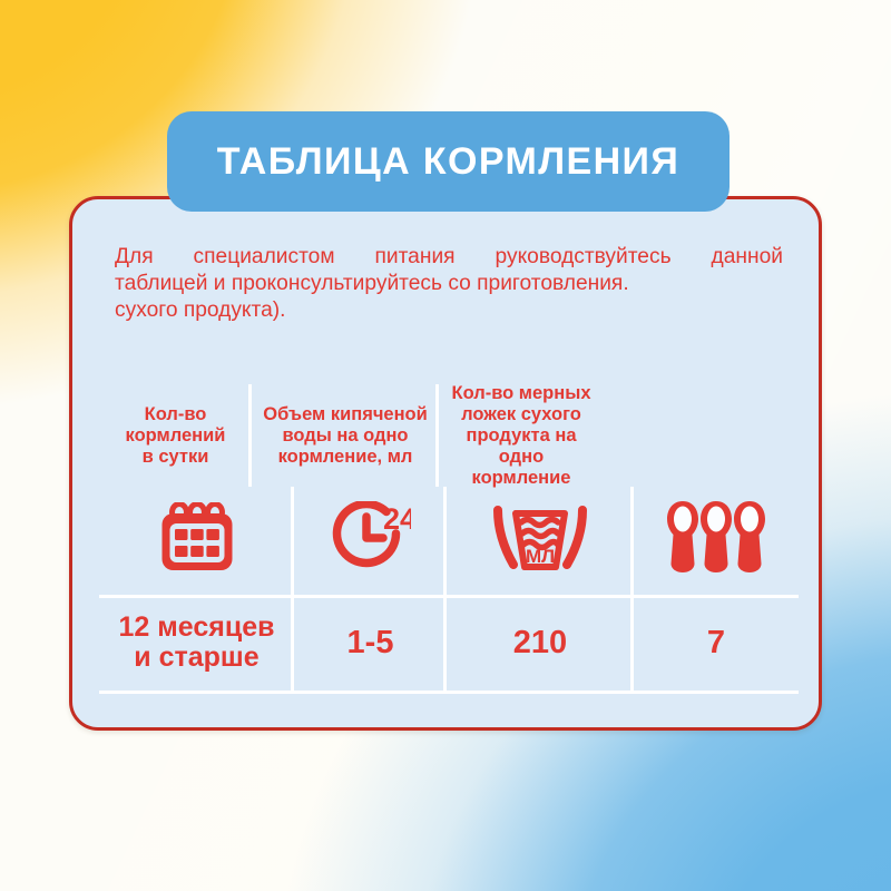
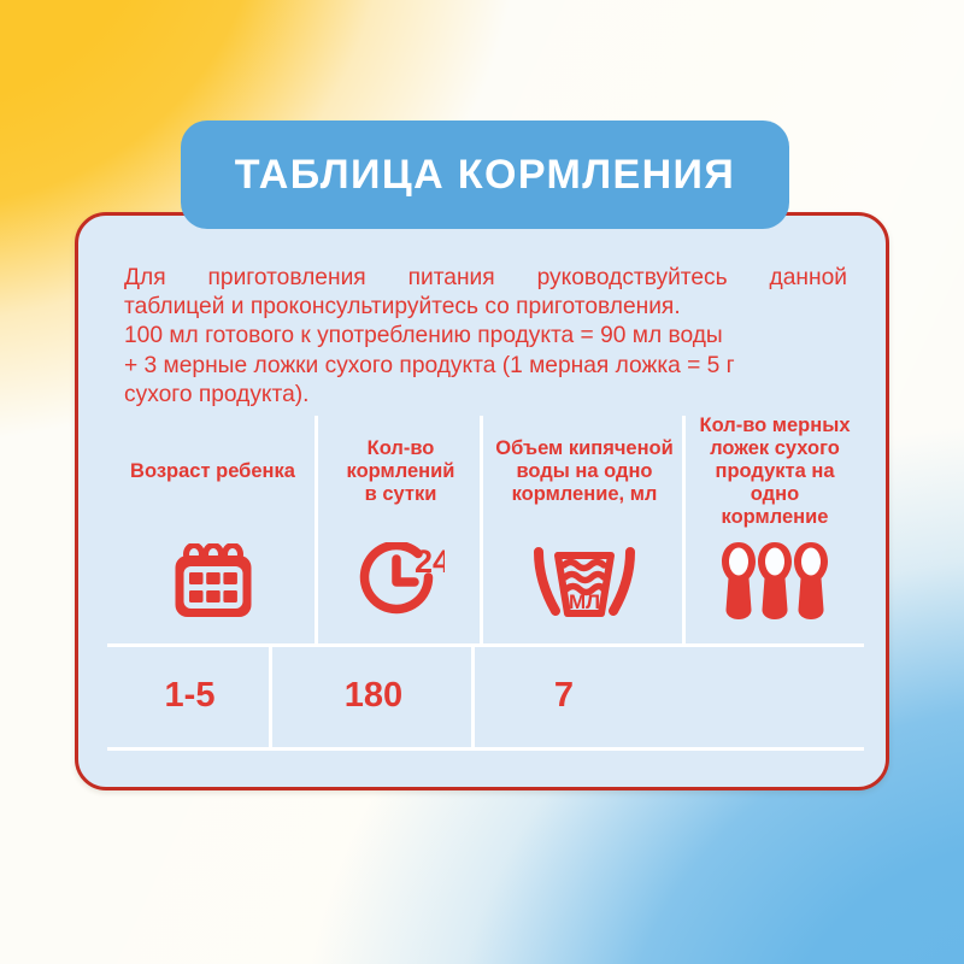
- Для специалистом питания руководствуйтесь данной
+ Для приготовления питания руководствуйтесь данной
  таблицей и проконсультируйтесь со приготовления.
+ 100 мл готового к употреблению продукта = 90 мл воды
+ + 3 мерные ложки сухого продукта (1 мерная ложка = 5 г
  сухого продукта).
+ Возраст ребенка
  Кол-во
  кормлений
  в сутки
  Объем кипяченой
  воды на одно
  кормление, мл
  Кол-во мерных
  ложек сухого
  продукта на одно
  кормление
  24
  МЛ
- 12 месяцев
- и старше
  1-5
- 210
+ 180
  7
  ТАБЛИЦА КОРМЛЕНИЯ
